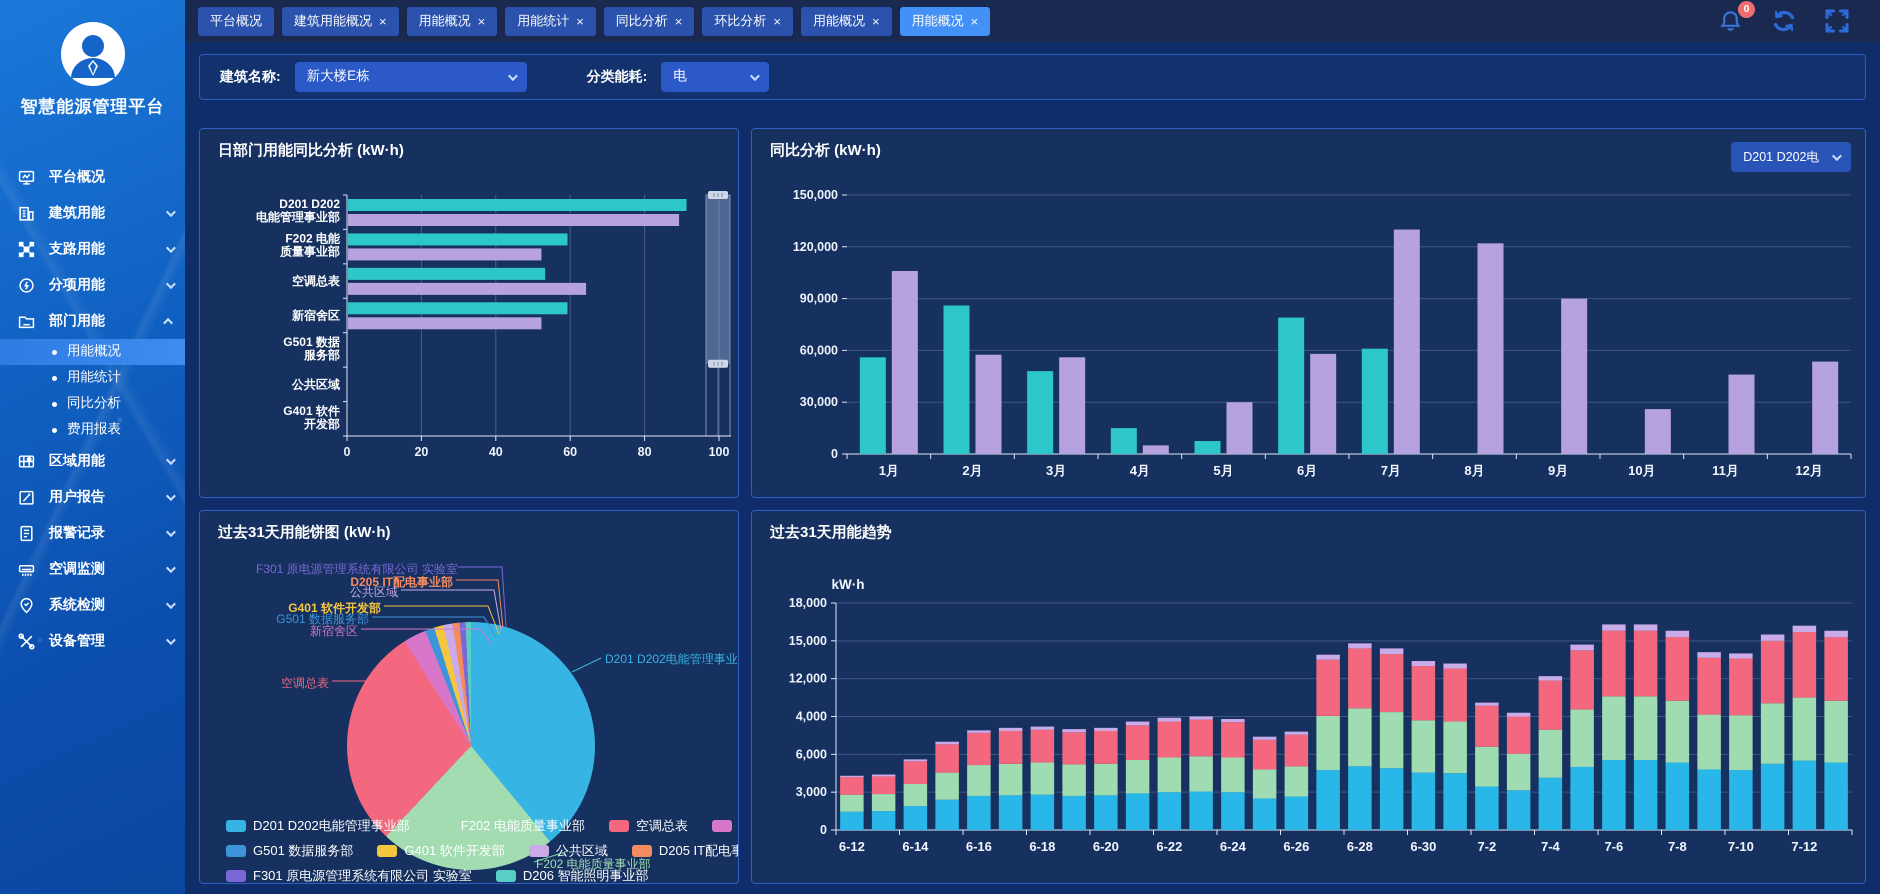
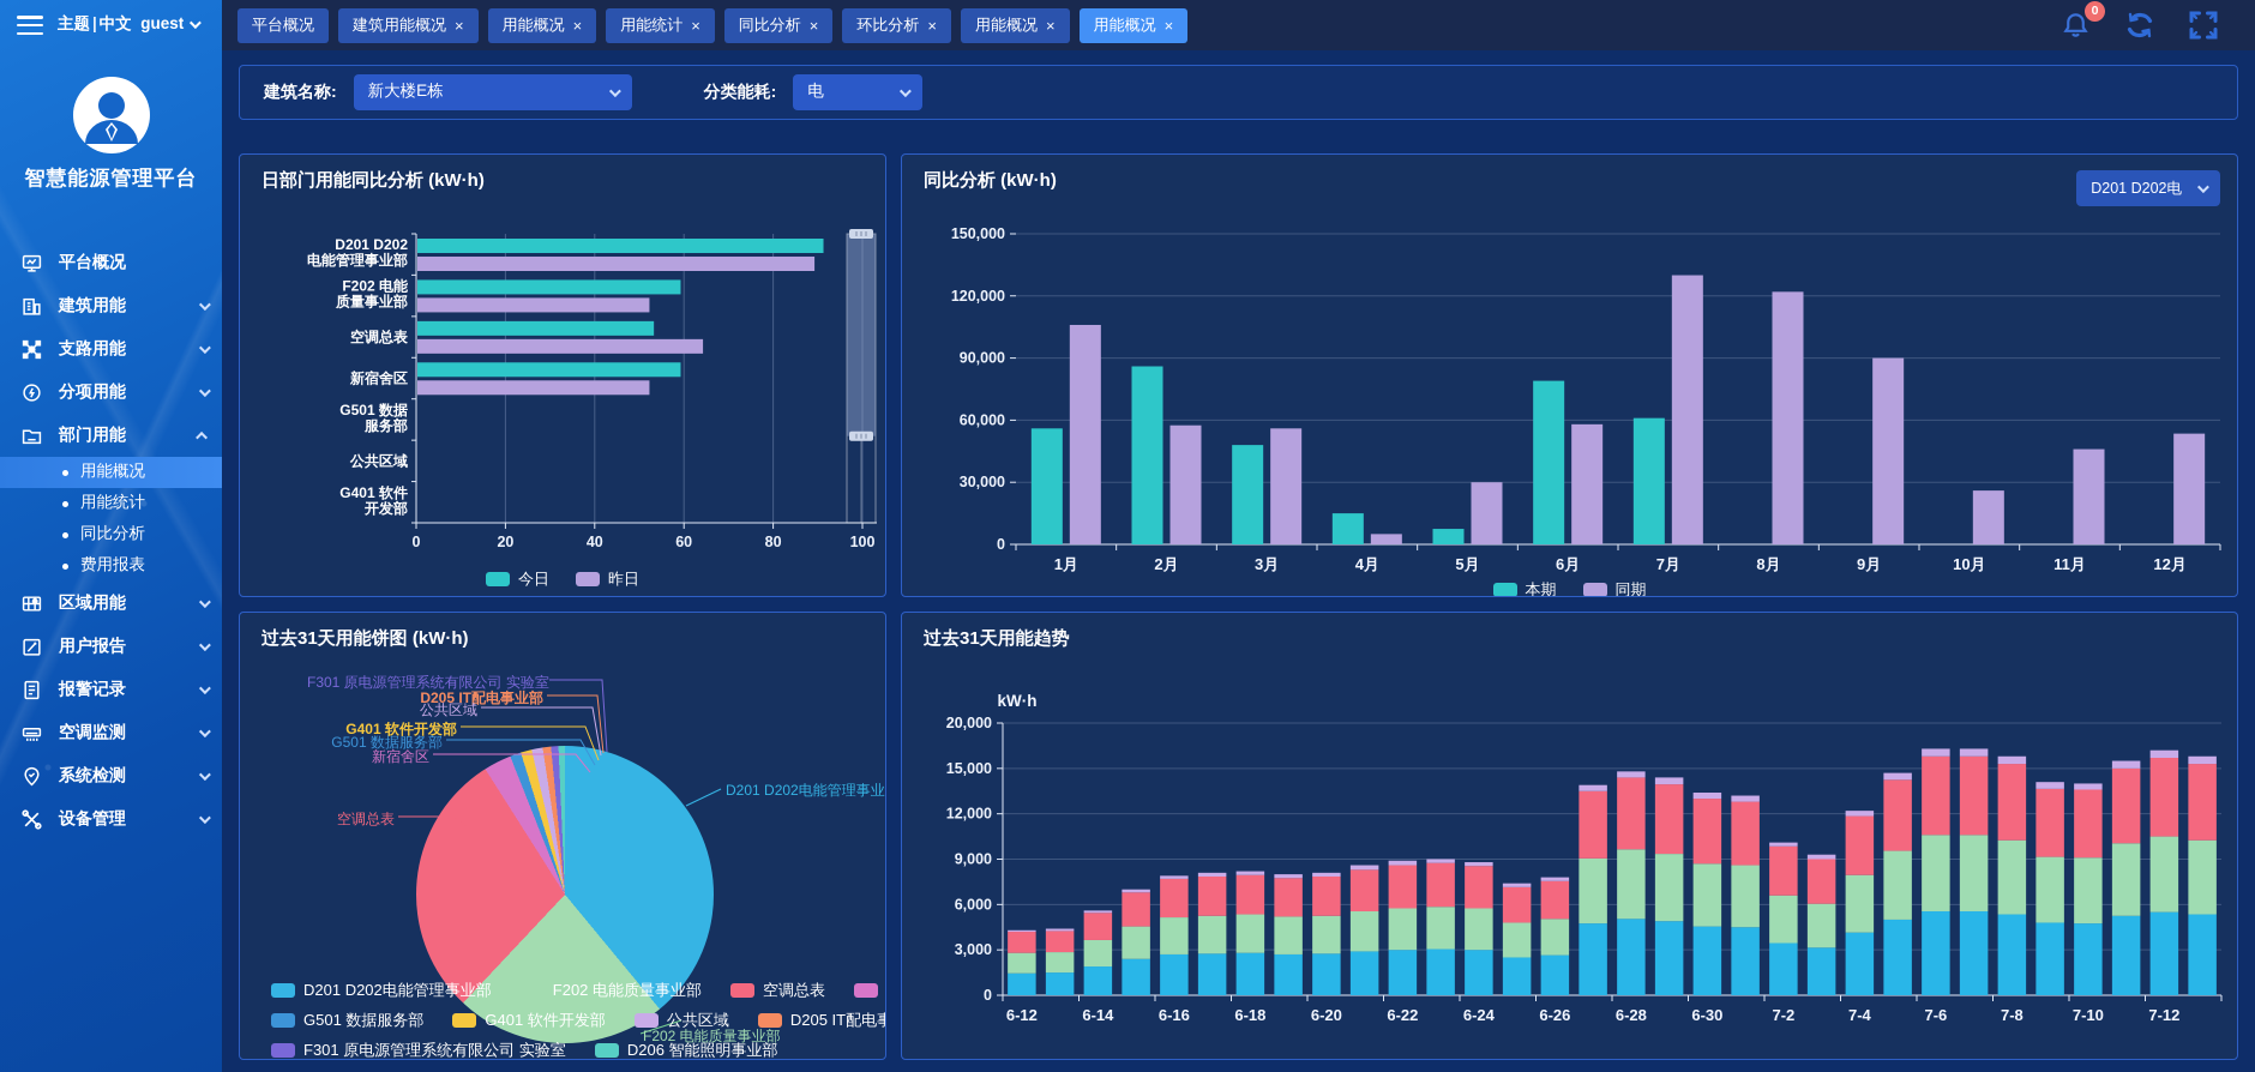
+ 主题 | 中文 guest
  智慧能源管理平台
  平台概况
  建筑用能
  支路用能
  分项用能
  部门用能
  用能概况
  用能统计
  同比分析
  费用报表
  区域用能
  用户报告
  报警记录
  空调监测
  系统检测
  设备管理
  平台概况
  建筑用能概况
  ×
  用能概况
  ×
  用能统计
  ×
  同比分析
  ×
  环比分析
  ×
  用能概况
  ×
  用能概况
  ×
  0
  建筑名称:
  新大楼E栋
  分类能耗:
  电
  日部门用能同比分析 (kW·h)
  0
  20
  40
  60
  80
  100
  D201 D202 电能管理事业部
  F202 电能质量事业部
  空调总表
  新宿舍区
  G501 数据服务部
  公共区域
  G401 软件开发部
+ 今日
+ 昨日
  同比分析 (kW·h)
  D201 D202电
  0
  30,000
  60,000
  90,000
  120,000
  150,000
  1月
  2月
  3月
  4月
  5月
  6月
  7月
  8月
  9月
  10月
  11月
  12月
+ 本期
+ 同期
  过去31天用能饼图 (kW·h)
  F301 原电源管理系统有限公司 实验室
  D205 IT配电事业部
  公共区域
  G401 软件开发部
  G501 数据服务部
  新宿舍区
  空调总表
  D201 D202电能管理事业
  F202 电能质量事业部
  D201 D202电能管理事业部
  F202 电能质量事业部
  空调总表
  G501 数据服务部
  G401 软件开发部
  公共区域
  D205 IT配电事
  F301 原电源管理系统有限公司 实验室
  D206 智能照明事业部
  过去31天用能趋势
  kW·h
  0
  3,000
  6,000
- 4,000
+ 9,000
  12,000
  15,000
- 18,000
+ 20,000
  6-12
  6-14
  6-16
  6-18
  6-20
  6-22
  6-24
  6-26
  6-28
  6-30
  7-2
  7-4
  7-6
  7-8
  7-10
  7-12
